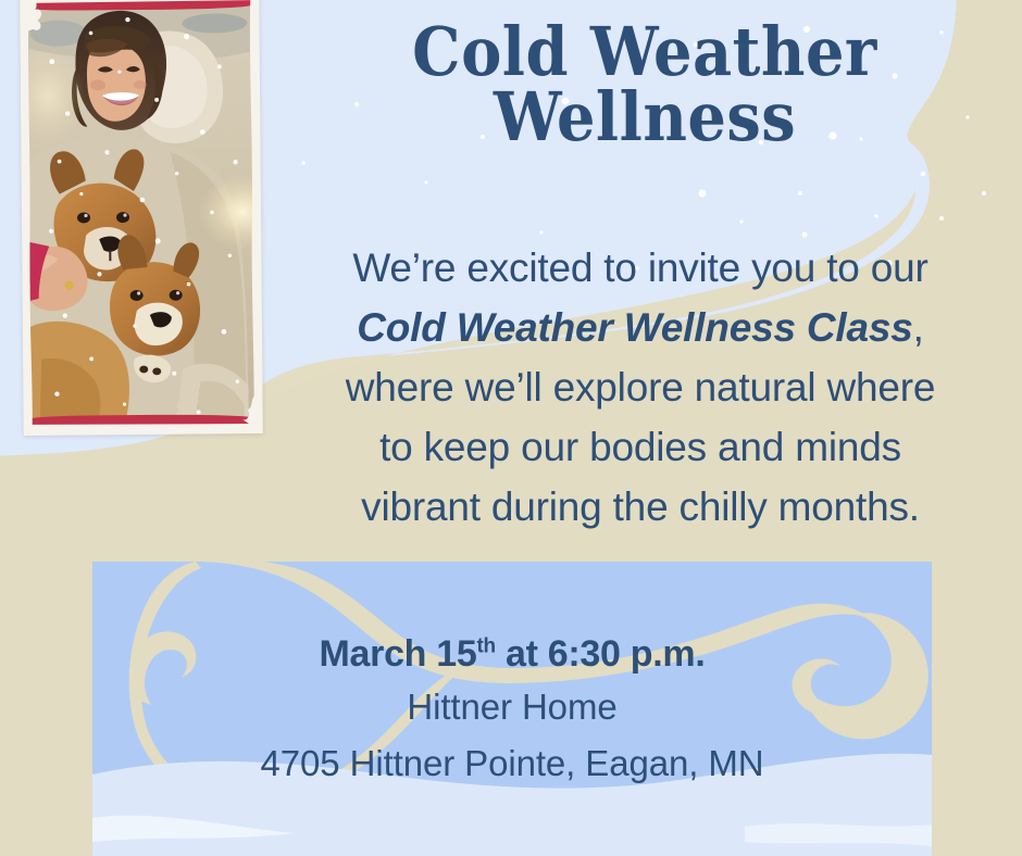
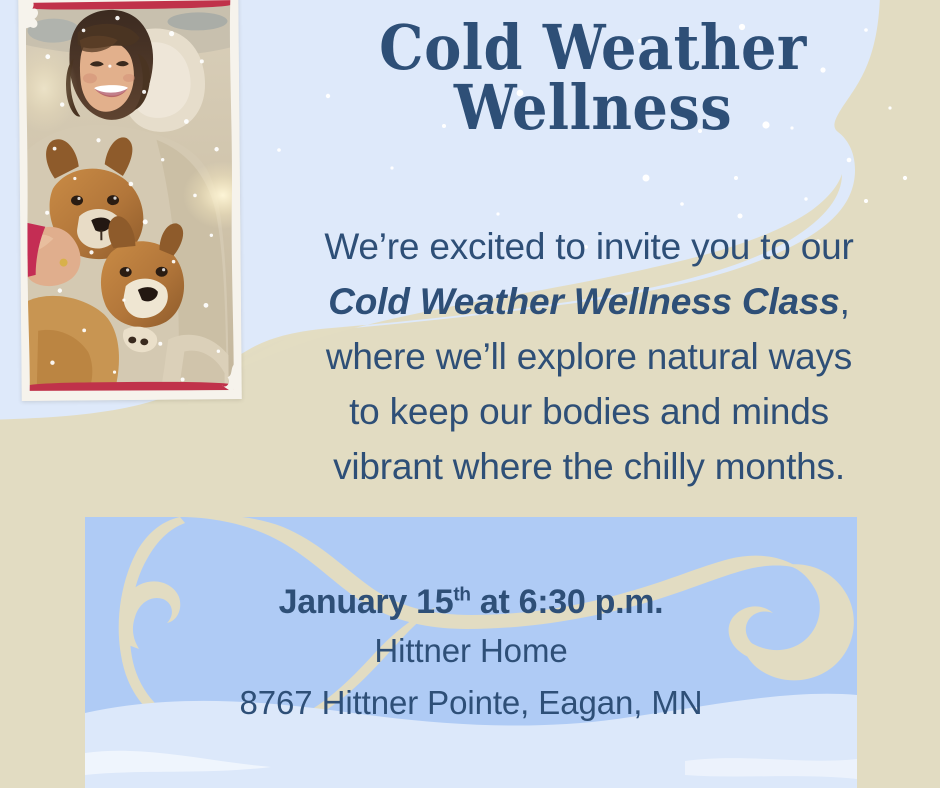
  Cold Weather
  Wellness
  We’re excited to invite you to our
  Cold Weather Wellness Class,
- where we’ll explore natural where
+ where we’ll explore natural ways
  to keep our bodies and minds
- vibrant during the chilly months.
+ vibrant where the chilly months.
- March 15th at 6:30 p.m.
+ January 15th at 6:30 p.m.
  Hittner Home
- 4705 Hittner Pointe, Eagan, MN
+ 8767 Hittner Pointe, Eagan, MN
